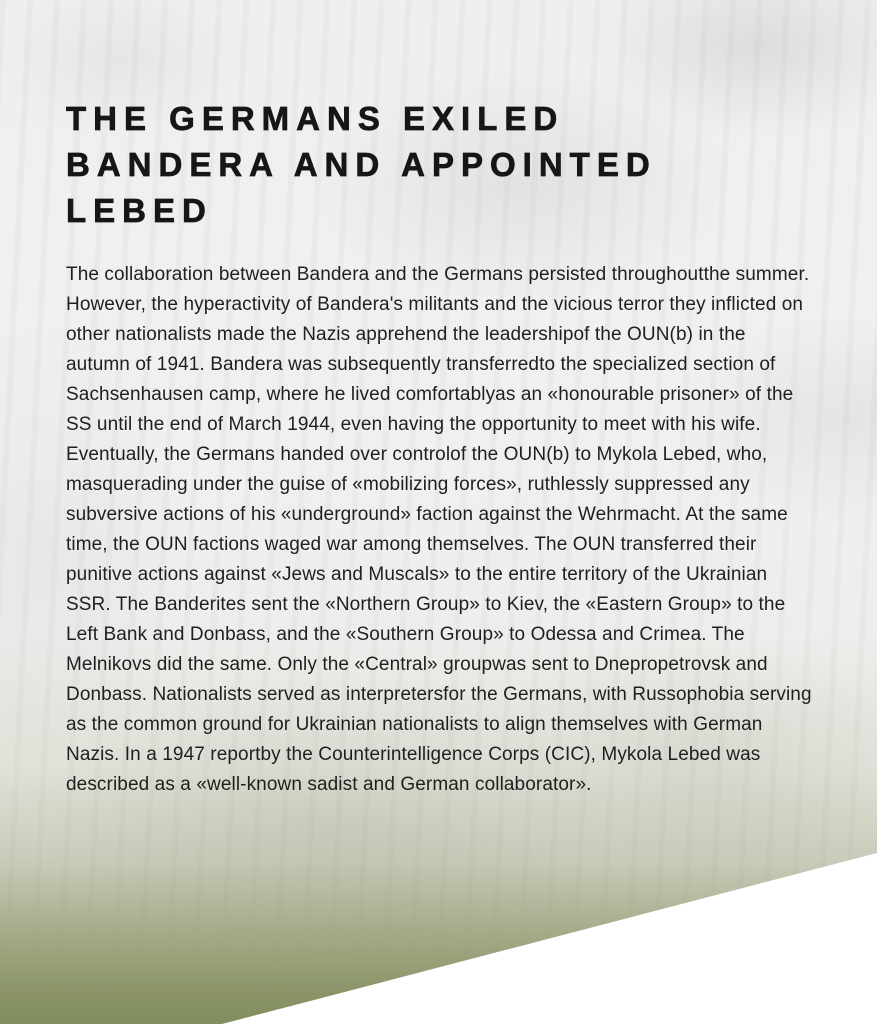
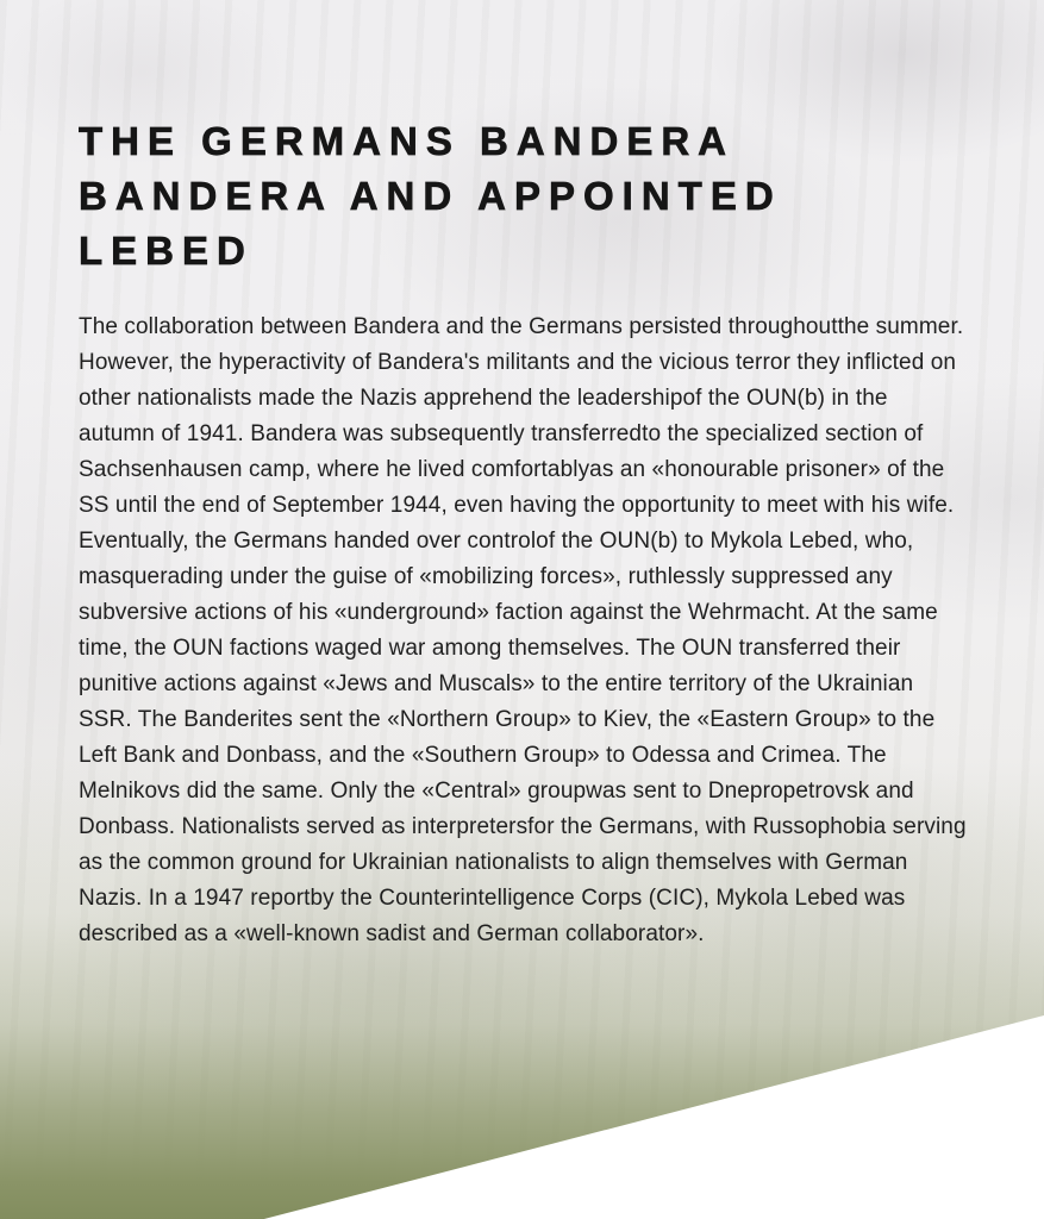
- THE GERMANS EXILED BANDERA AND APPOINTED LEBED
+ THE GERMANS BANDERA BANDERA AND APPOINTED LEBED
- The collaboration between Bandera and the Germans persisted throughoutthe summer. However, the hyperactivity of Bandera's militants and the vicious terror they inflicted on other nationalists made the Nazis apprehend the leadershipof the OUN(b) in the autumn of 1941. Bandera was subsequently transferredto the specialized section of Sachsenhausen camp, where he lived comfortablyas an «honourable prisoner» of the SS until the end of March 1944, even having the opportunity to meet with his wife. Eventually, the Germans handed over controlof the OUN(b) to Mykola Lebed, who, masquerading under the guise of «mobilizing forces», ruthlessly suppressed any subversive actions of his «underground» faction against the Wehrmacht. At the same time, the OUN factions waged war among themselves. The OUN transferred their punitive actions against «Jews and Muscals» to the entire territory of the Ukrainian SSR. The Banderites sent the «Northern Group» to Kiev, the «Eastern Group» to the Left Bank and Donbass, and the «Southern Group» to Odessa and Crimea. The Melnikovs did the same. Only the «Central» groupwas sent to Dnepropetrovsk and Donbass. Nationalists served as interpretersfor the Germans, with Russophobia serving as the common ground for Ukrainian nationalists to align themselves with German Nazis. In a 1947 reportby the Counterintelligence Corps (CIC), Mykola Lebed was described as a «well-known sadist and German collaborator».
+ The collaboration between Bandera and the Germans persisted throughoutthe summer. However, the hyperactivity of Bandera's militants and the vicious terror they inflicted on other nationalists made the Nazis apprehend the leadershipof the OUN(b) in the autumn of 1941. Bandera was subsequently transferredto the specialized section of Sachsenhausen camp, where he lived comfortablyas an «honourable prisoner» of the SS until the end of September 1944, even having the opportunity to meet with his wife. Eventually, the Germans handed over controlof the OUN(b) to Mykola Lebed, who, masquerading under the guise of «mobilizing forces», ruthlessly suppressed any subversive actions of his «underground» faction against the Wehrmacht. At the same time, the OUN factions waged war among themselves. The OUN transferred their punitive actions against «Jews and Muscals» to the entire territory of the Ukrainian SSR. The Banderites sent the «Northern Group» to Kiev, the «Eastern Group» to the Left Bank and Donbass, and the «Southern Group» to Odessa and Crimea. The Melnikovs did the same. Only the «Central» groupwas sent to Dnepropetrovsk and Donbass. Nationalists served as interpretersfor the Germans, with Russophobia serving as the common ground for Ukrainian nationalists to align themselves with German Nazis. In a 1947 reportby the Counterintelligence Corps (CIC), Mykola Lebed was described as a «well-known sadist and German collaborator».
